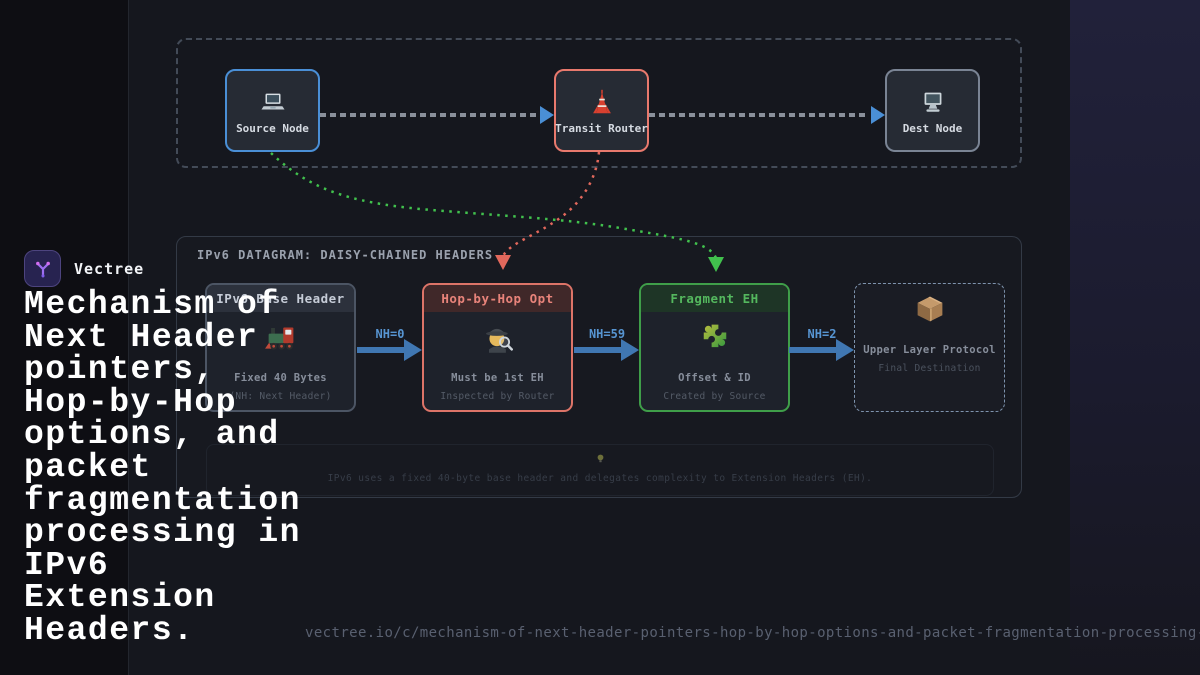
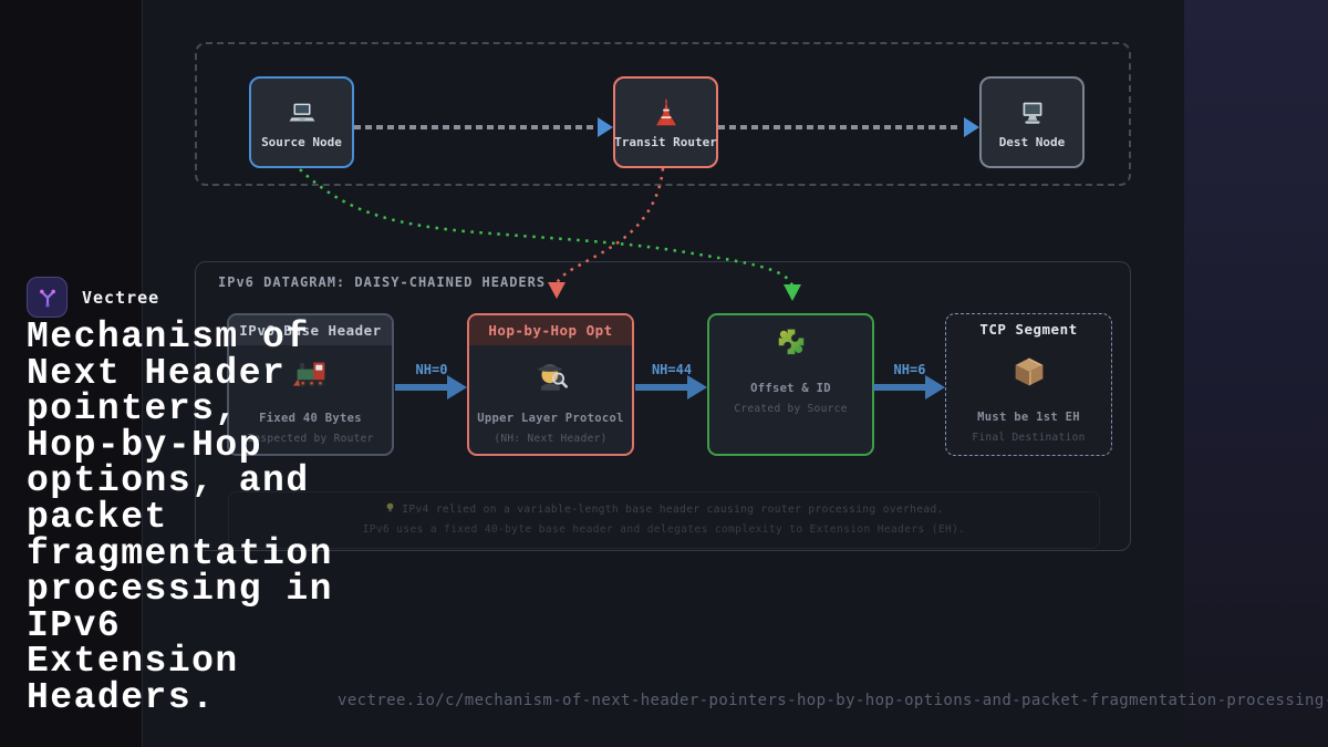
  Source Node
  Transit Router
  Dest Node
  IPv6 DATAGRAM: DAISY-CHAINED HEADERS
  IPv6 Base Header
  Fixed 40 Bytes
- (NH: Next Header)
+ Inspected by Router
  Hop-by-Hop Opt
- Must be 1st EH
+ Upper Layer Protocol
- Inspected by Router
+ (NH: Next Header)
- Fragment EH
  Offset & ID
  Created by Source
+ TCP Segment
- Upper Layer Protocol
+ Must be 1st EH
  Final Destination
  NH=0
- NH=59
+ NH=44
- NH=2
+ NH=6
+ IPv4 relied on a variable-length base header causing router processing overhead.
  IPv6 uses a fixed 40-byte base header and delegates complexity to Extension Headers (EH).
  Vectree
  Mechanism of
  Next Header
  pointers,
  Hop-by-Hop
  options, and
  packet
  fragmentation
  processing in
  IPv6
  Extension
  Headers.
  vectree.io/c/mechanism-of-next-header-pointers-hop-by-hop-options-and-packet-fragmentation-processing
